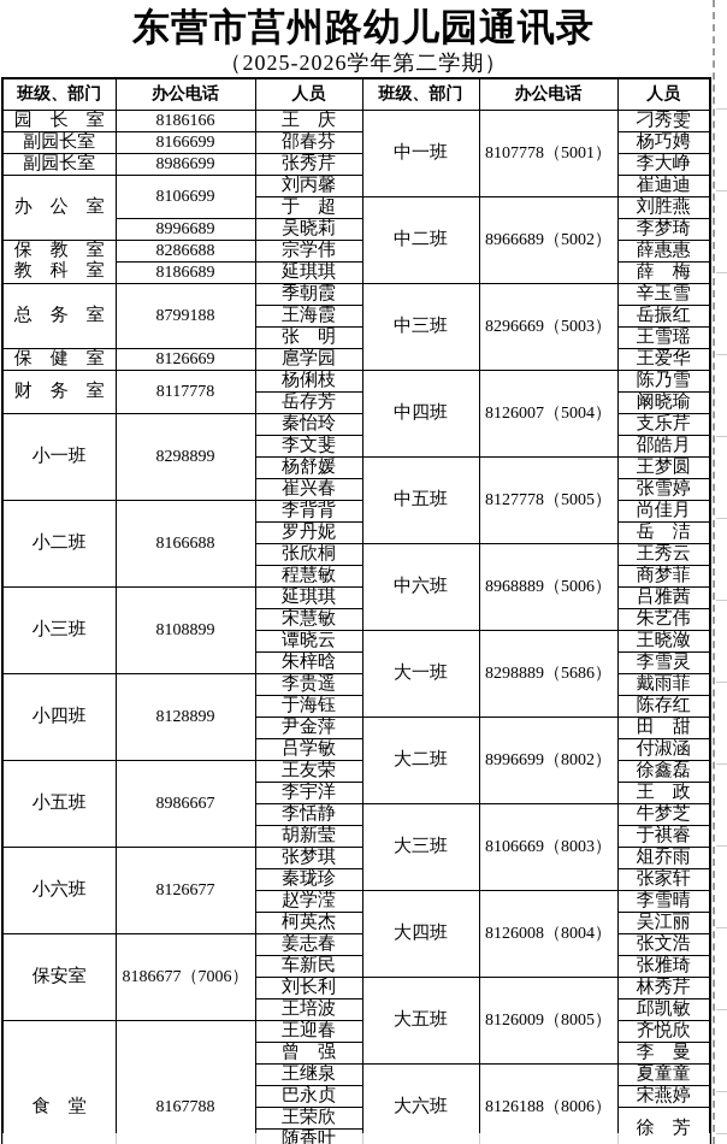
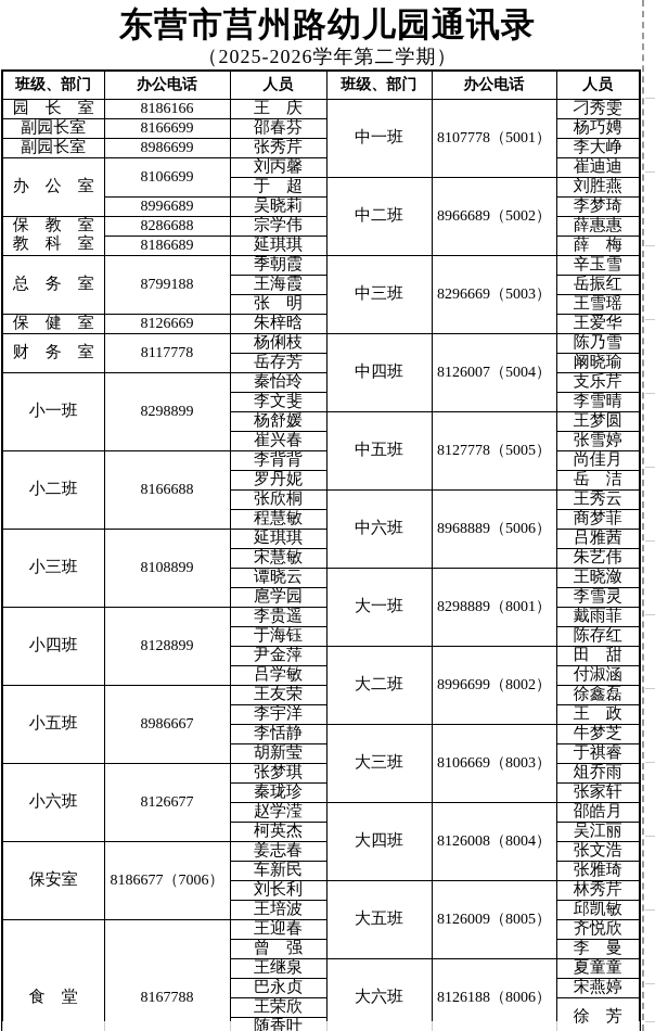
  东营市莒州路幼儿园通讯录
  （2025-2026学年第二学期）
  班级、部门	办公电话	人员	班级、部门	办公电话	人员
  园 长 室	8186166	王 庆	中一班	8107778（5001）	刁秀雯
  副园长室	8166699	邵春芬	杨巧娉
  副园长室	8986699	张秀芹	李大峥
  办 公 室	8106699	刘丙馨	崔迪迪
  于 超	中二班	8966689（5002）	刘胜燕
  8996689	吴晓莉	李梦琦
  保 教 室 教 科 室	8286688	宗学伟	薛惠惠
  8186689	延琪琪	薛 梅
  总 务 室	8799188	季朝霞	中三班	8296669（5003）	辛玉雪
  王海霞	岳振红
  张 明	王雪瑶
- 保 健 室	8126669	扈学园	王爱华
+ 保 健 室	8126669	朱梓晗	王爱华
  财 务 室	8117778	杨俐枝	中四班	8126007（5004）	陈乃雪
  岳存芳	阚晓瑜
  小一班	8298899	秦怡玲	支乐芹
- 李文斐	邵皓月
+ 李文斐	李雪晴
  杨舒媛	中五班	8127778（5005）	王梦圆
  崔兴春	张雪婷
  小二班	8166688	李背背	尚佳月
  罗丹妮	岳 洁
  张欣桐	中六班	8968889（5006）	王秀云
  程慧敏	商梦菲
  小三班	8108899	延琪琪	吕雅茜
  宋慧敏	朱艺伟
- 谭晓云	大一班	8298889（5686）	王晓潋
+ 谭晓云	大一班	8298889（8001）	王晓潋
- 朱梓晗	李雪灵
+ 扈学园	李雪灵
  小四班	8128899	李贵遥	戴雨菲
  于海钰	陈存红
  尹金萍	大二班	8996699（8002）	田 甜
  吕学敏	付淑涵
  小五班	8986667	王友荣	徐鑫磊
  李宇洋	王 政
  李恬静	大三班	8106669（8003）	牛梦芝
  胡新莹	于祺睿
  小六班	8126677	张梦琪	俎乔雨
  秦珑珍	张家轩
- 赵学滢	大四班	8126008（8004）	李雪晴
+ 赵学滢	大四班	8126008（8004）	邵皓月
  柯英杰	吴江丽
  保安室	8186677（7006）	姜志春	张文浩
  车新民	张雅琦
  刘长利	大五班	8126009（8005）	林秀芹
  王培波	邱凯敏
  食 堂	8167788	王迎春	齐悦欣
  曾 强	李 曼
  王继泉	大六班	8126188（8006）	夏童童
  巴永贞	宋燕婷
  王荣欣	徐 芳
  随香叶
